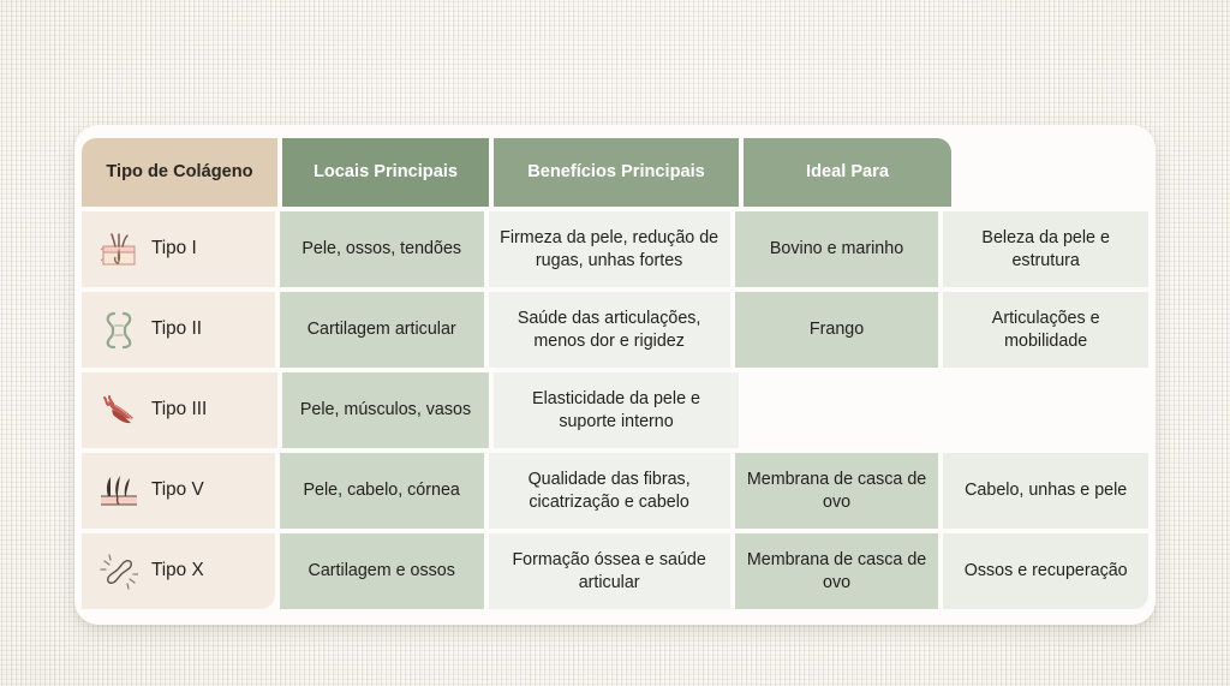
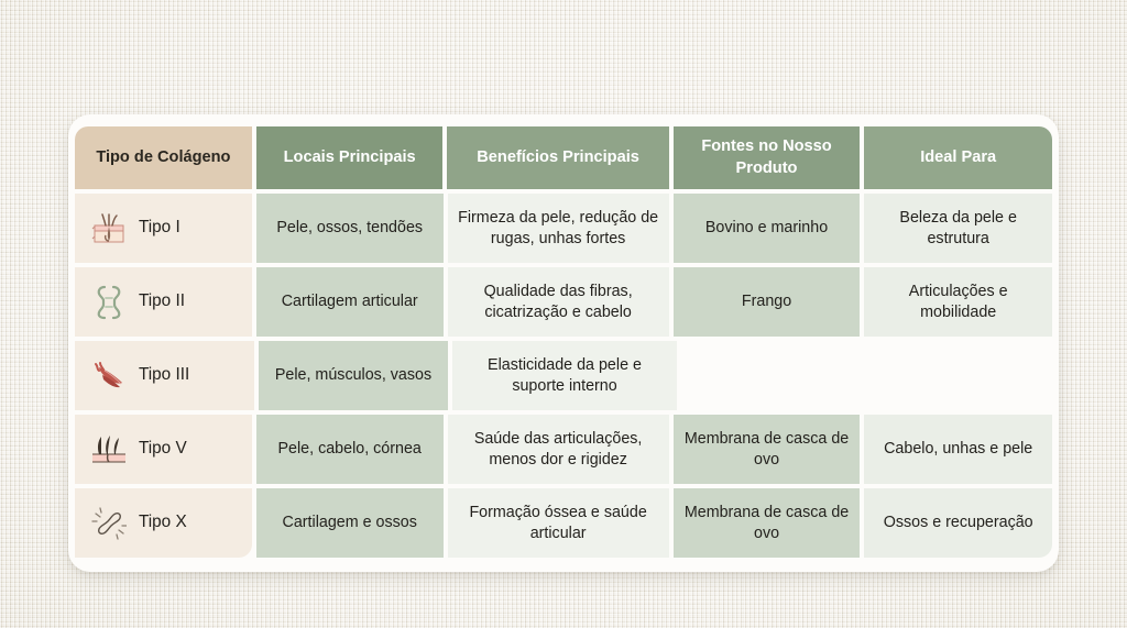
  Tipo de Colágeno
  Locais Principais
  Benefícios Principais
+ Fontes no Nosso Produto
  Ideal Para
  Tipo I
  Pele, ossos, tendões
  Firmeza da pele, redução de rugas, unhas fortes
  Bovino e marinho
  Beleza da pele e estrutura
  Tipo II
  Cartilagem articular
- Saúde das articulações, menos dor e rigidez
+ Qualidade das fibras, cicatrização e cabelo
  Frango
  Articulações e mobilidade
  Tipo III
  Pele, músculos, vasos
  Elasticidade da pele e suporte interno
  Tipo V
  Pele, cabelo, córnea
- Qualidade das fibras, cicatrização e cabelo
+ Saúde das articulações, menos dor e rigidez
  Membrana de casca de ovo
  Cabelo, unhas e pele
  Tipo X
  Cartilagem e ossos
  Formação óssea e saúde articular
  Membrana de casca de ovo
  Ossos e recuperação
